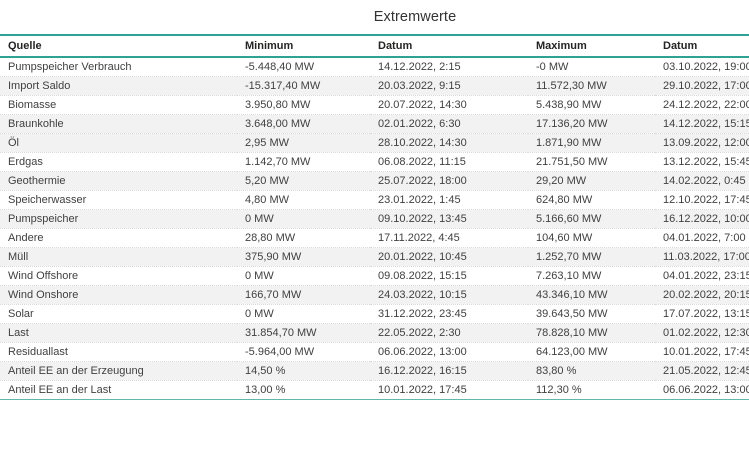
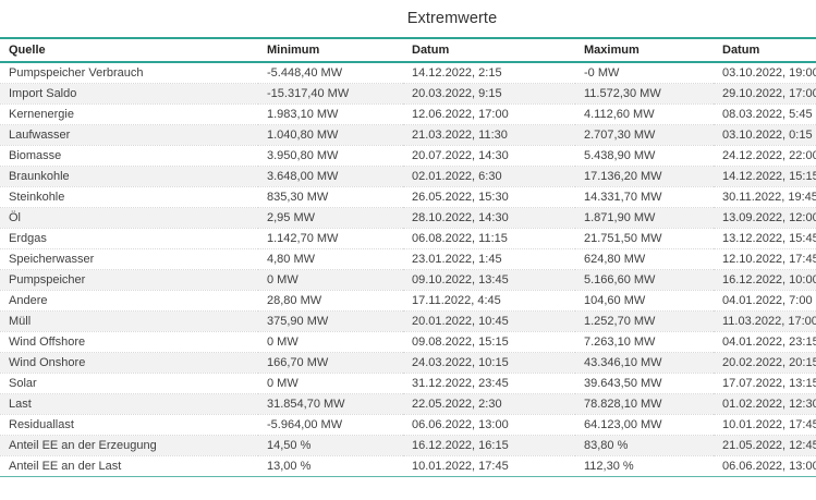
  Extremwerte
  Quelle	Minimum	Datum	Maximum	Datum
  Pumpspeicher Verbrauch	-5.448,40 MW	14.12.2022, 2:15	-0 MW	03.10.2022, 19:0
  Import Saldo	-15.317,40 MW	20.03.2022, 9:15	11.572,30 MW	29.10.2022, 17:0
+ Kernenergie	1.983,10 MW	12.06.2022, 17:00	4.112,60 MW	08.03.2022, 5:45
+ Laufwasser	1.040,80 MW	21.03.2022, 11:30	2.707,30 MW	03.10.2022, 0:15
  Biomasse	3.950,80 MW	20.07.2022, 14:30	5.438,90 MW	24.12.2022, 22:0
  Braunkohle	3.648,00 MW	02.01.2022, 6:30	17.136,20 MW	14.12.2022, 15:1
+ Steinkohle	835,30 MW	26.05.2022, 15:30	14.331,70 MW	30.11.2022, 19:45
  Öl	2,95 MW	28.10.2022, 14:30	1.871,90 MW	13.09.2022, 12:0
  Erdgas	1.142,70 MW	06.08.2022, 11:15	21.751,50 MW	13.12.2022, 15:4
- Geothermie	5,20 MW	25.07.2022, 18:00	29,20 MW	14.02.2022, 0:45
  Speicherwasser	4,80 MW	23.01.2022, 1:45	624,80 MW	12.10.2022, 17:4
  Pumpspeicher	0 MW	09.10.2022, 13:45	5.166,60 MW	16.12.2022, 10:0
  Andere	28,80 MW	17.11.2022, 4:45	104,60 MW	04.01.2022, 7:00
  Müll	375,90 MW	20.01.2022, 10:45	1.252,70 MW	11.03.2022, 17:00
  Wind Offshore	0 MW	09.08.2022, 15:15	7.263,10 MW	04.01.2022, 23:1
  Wind Onshore	166,70 MW	24.03.2022, 10:15	43.346,10 MW	20.02.2022, 20:1
  Solar	0 MW	31.12.2022, 23:45	39.643,50 MW	17.07.2022, 13:1
  Last	31.854,70 MW	22.05.2022, 2:30	78.828,10 MW	01.02.2022, 12:3
  Residuallast	-5.964,00 MW	06.06.2022, 13:00	64.123,00 MW	10.01.2022, 17:4
  Anteil EE an der Erzeugung	14,50 %	16.12.2022, 16:15	83,80 %	21.05.2022, 12:4
  Anteil EE an der Last	13,00 %	10.01.2022, 17:45	112,30 %	06.06.2022, 13:0
